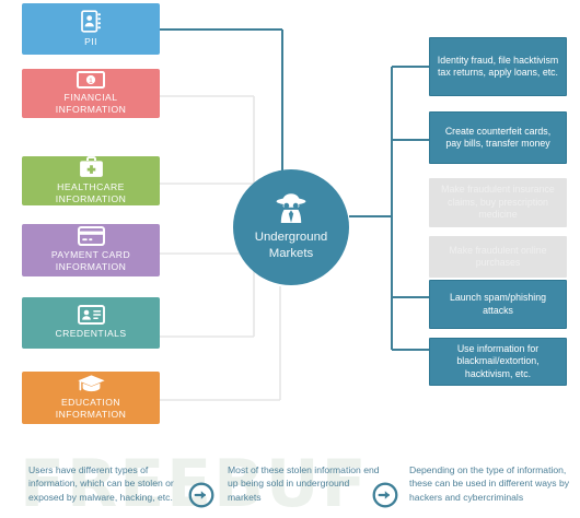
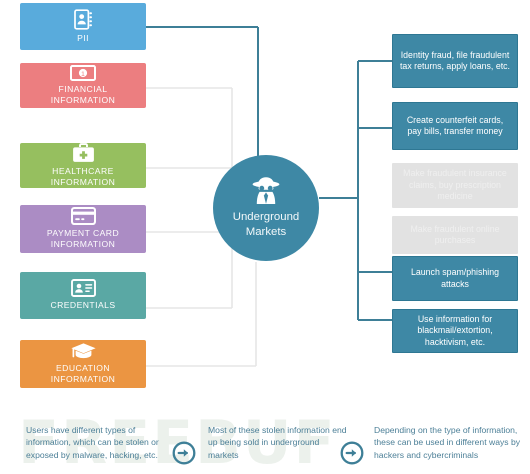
  FREEBUF
  PII
  FINANCIAL
  INFORMATION
  HEALTHCARE
  INFORMATION
  PAYMENT CARD
  INFORMATION
  CREDENTIALS
  EDUCATION
  INFORMATION
  Underground
  Markets
- Identity fraud, file hacktivism tax returns, apply loans, etc.
+ Identity fraud, file fraudulent tax returns, apply loans, etc.
  Create counterfeit cards, pay bills, transfer money
  Launch spam/phishing attacks
  Use information for blackmail/extortion, hacktivism, etc.
  Users have different types of information, which can be stolen or exposed by malware, hacking, etc.
  Most of these stolen information end up being sold in underground markets
  Depending on the type of information, these can be used in different ways by hackers and cybercriminals
